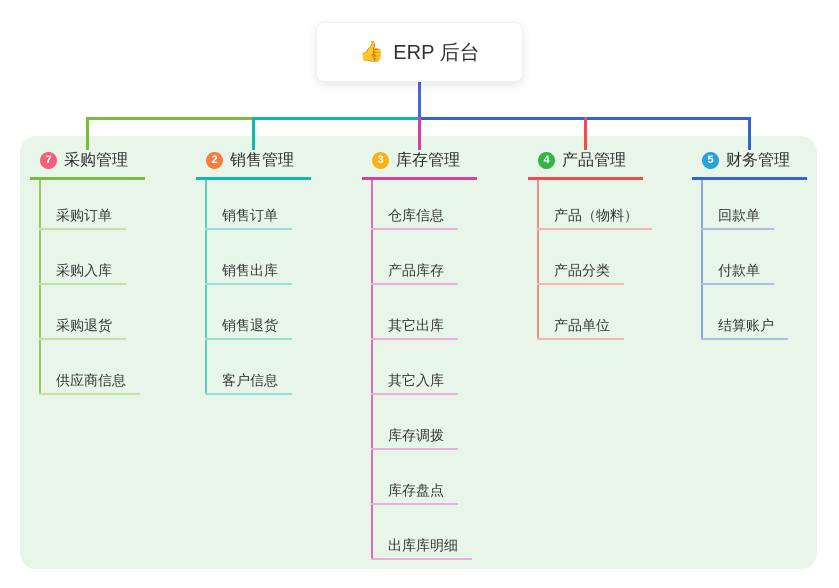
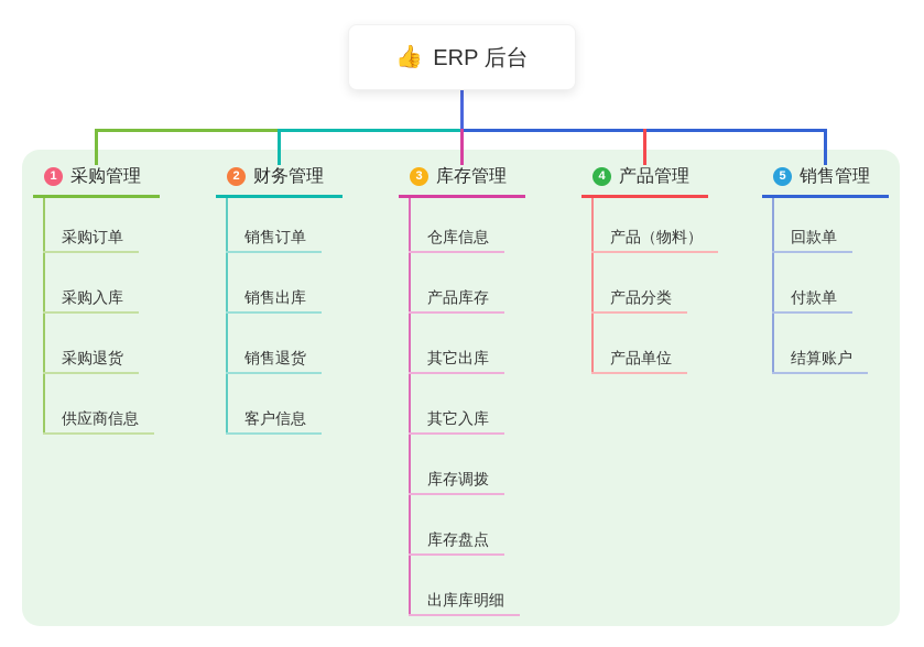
  👍
  ERP 后台
- 7
+ 1
  采购管理
  采购订单
  采购入库
  采购退货
  供应商信息
  2
- 销售管理
+ 财务管理
  销售订单
  销售出库
  销售退货
  客户信息
  3
  库存管理
  仓库信息
  产品库存
  其它出库
  其它入库
  库存调拨
  库存盘点
  出库库明细
  4
  产品管理
  产品（物料）
  产品分类
  产品单位
  5
- 财务管理
+ 销售管理
  回款单
  付款单
  结算账户
